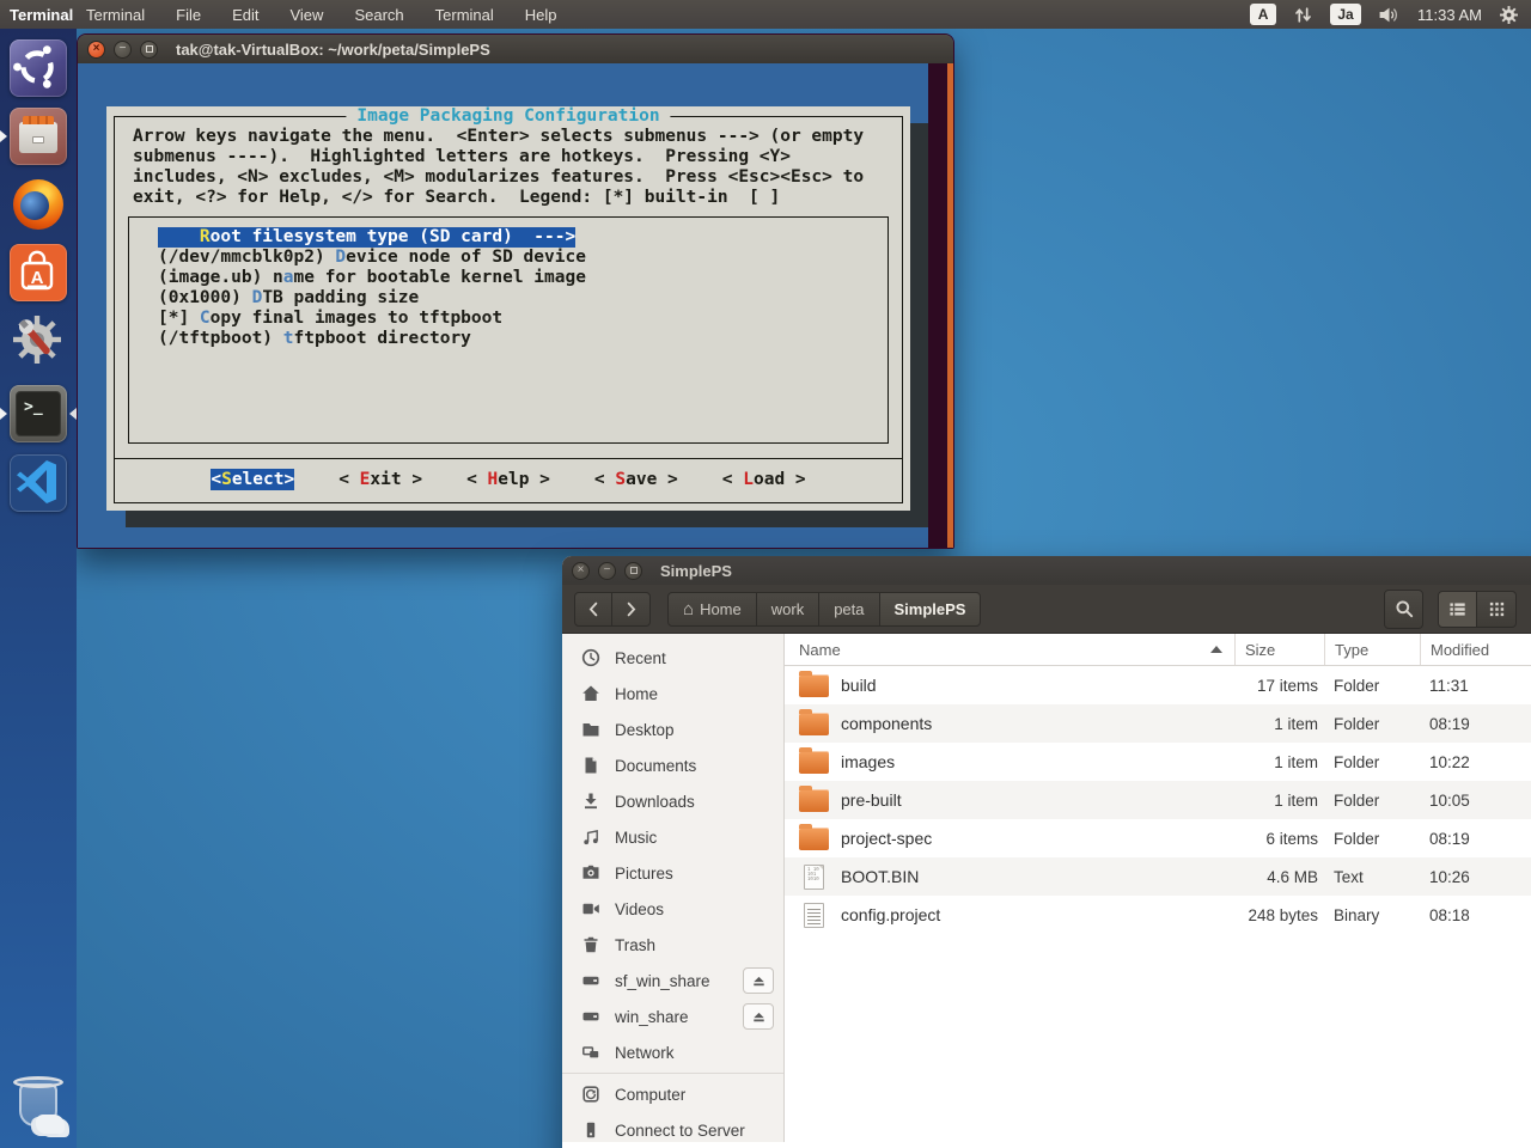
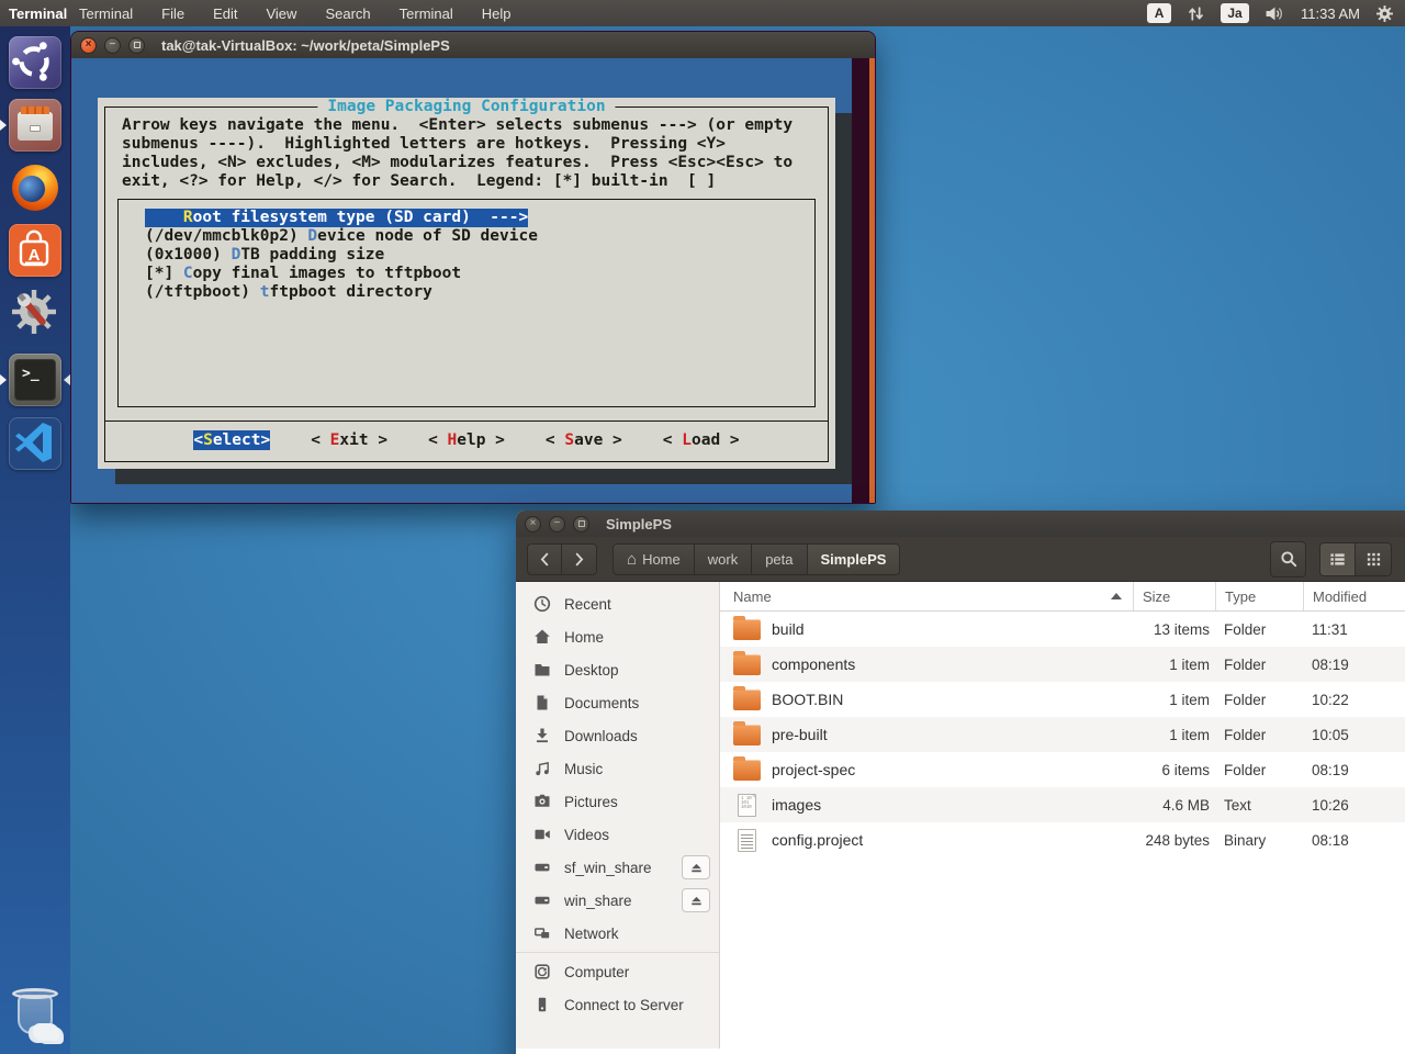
  Terminal
  Terminal
  File
  Edit
  View
  Search
  Terminal
  Help
  A
  Ja
  11:33 AM
  >_
  ×
  −
  tak@tak-VirtualBox: ~/work/peta/SimplePS
  Image Packaging Configuration
  Arrow keys navigate the menu. <Enter> selects submenus ---> (or empty
  submenus ----). Highlighted letters are hotkeys. Pressing <Y>
  includes, <N> excludes, <M> modularizes features. Press <Esc><Esc> to
  exit, <?> for Help, </> for Search. Legend: [*] built-in [ ]
  Root filesystem type (SD card) --->
  (/dev/mmcblk0p2) Device node of SD device
- (image.ub) name for bootable kernel image
  (0x1000) DTB padding size
  [*] Copy final images to tftpboot
  (/tftpboot) tftpboot directory
  <Select>
  < Exit >
  < Help >
  < Save >
  < Load >
  ×
  −
  SimplePS
  ⌂
  Home
  work
  peta
  SimplePS
  Recent
  Home
  Desktop
  Documents
  Downloads
  Music
  Pictures
  Videos
- Trash
  sf_win_share
  win_share
  Network
  Computer
  Connect to Server
  Name
  Size
  Type
  Modified
  build
- 17 items
+ 13 items
  Folder
  11:31
  components
  1 item
  Folder
  08:19
- images
+ BOOT.BIN
  1 item
  Folder
  10:22
  pre-built
  1 item
  Folder
  10:05
  project-spec
  6 items
  Folder
  08:19
- BOOT.BIN
+ images
  4.6 MB
  Text
  10:26
  config.project
  248 bytes
  Binary
  08:18
